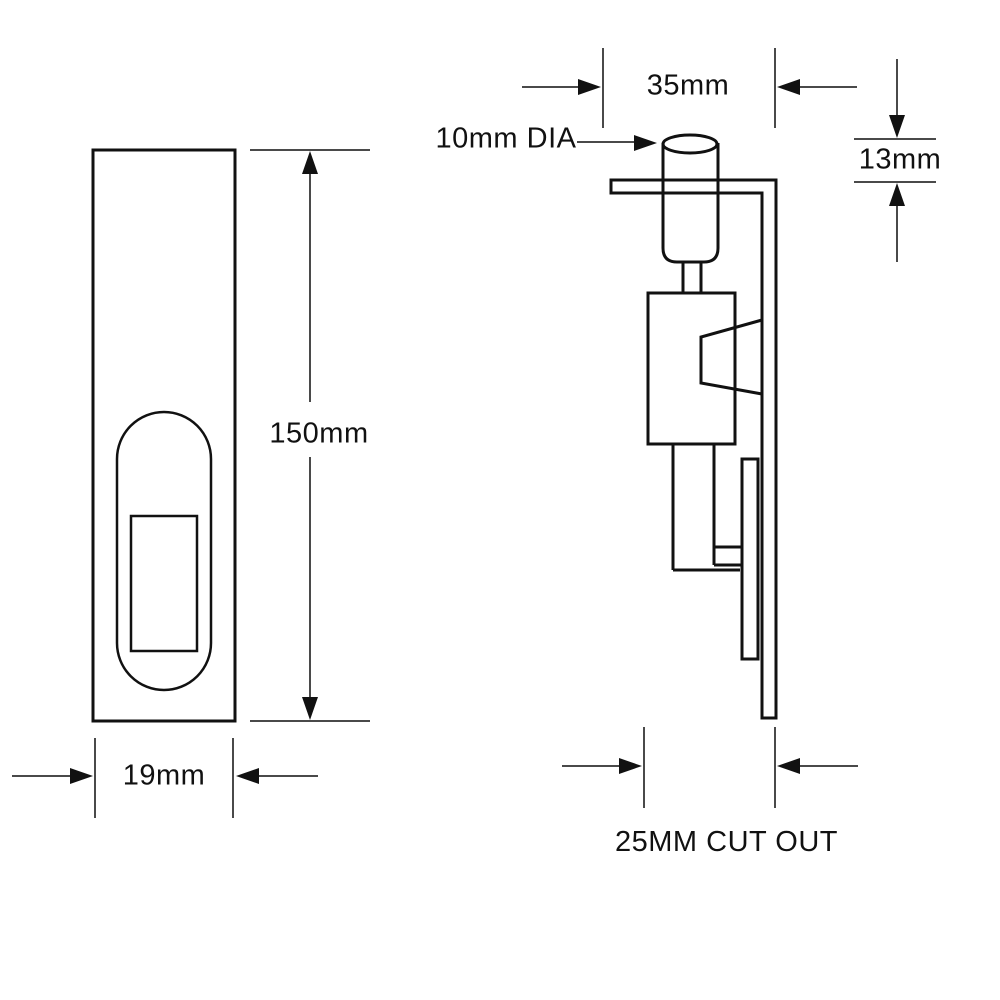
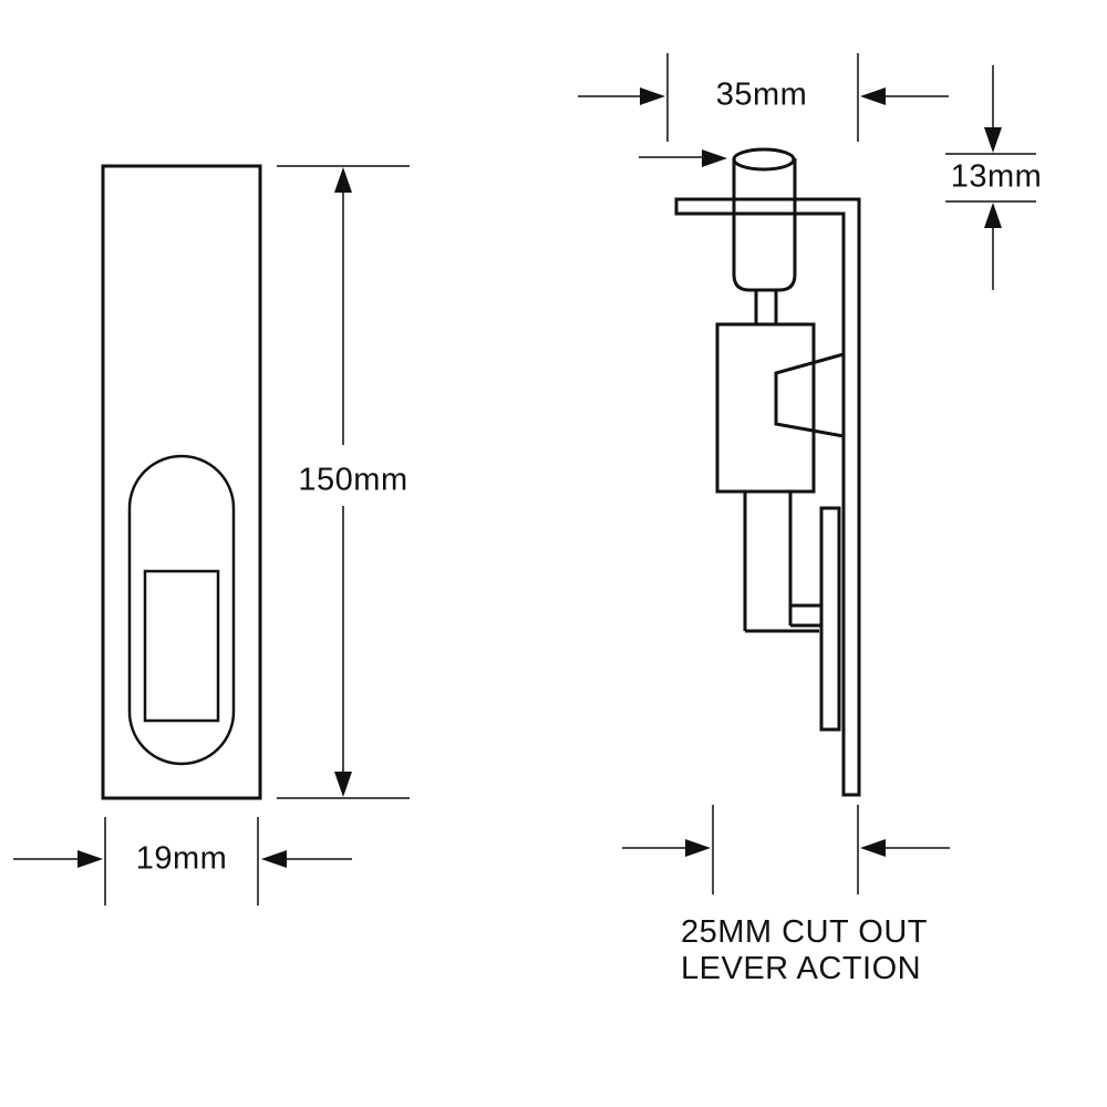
  150mm
  19mm
  35mm
- 10mm DIA
  13mm
  25MM CUT OUT
+ LEVER ACTION
